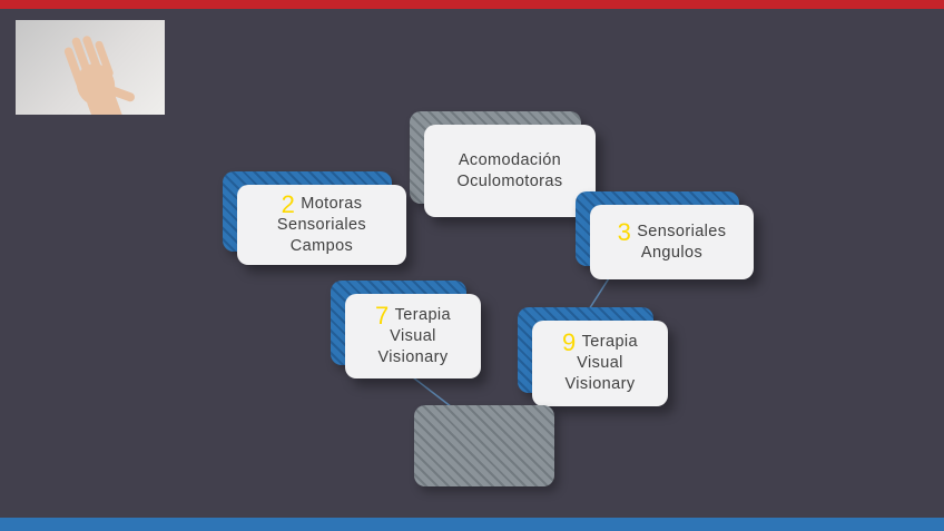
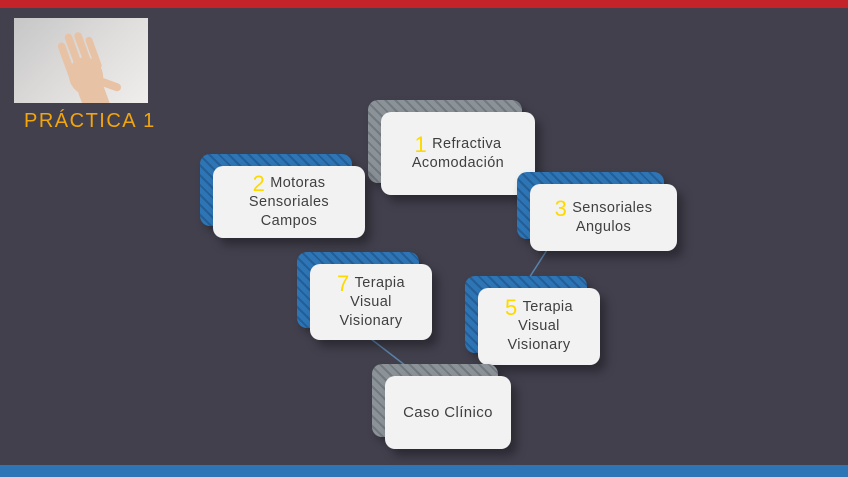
+ PRÁCTICA 1
+ 1
+ Refractiva
  Acomodación
- Oculomotoras
  2
  Motoras
  Sensoriales
  Campos
  3
  Sensoriales
  Angulos
  7
  Terapia
  Visual
  Visionary
- 9
+ 5
  Terapia
  Visual
  Visionary
+ Caso Clínico
